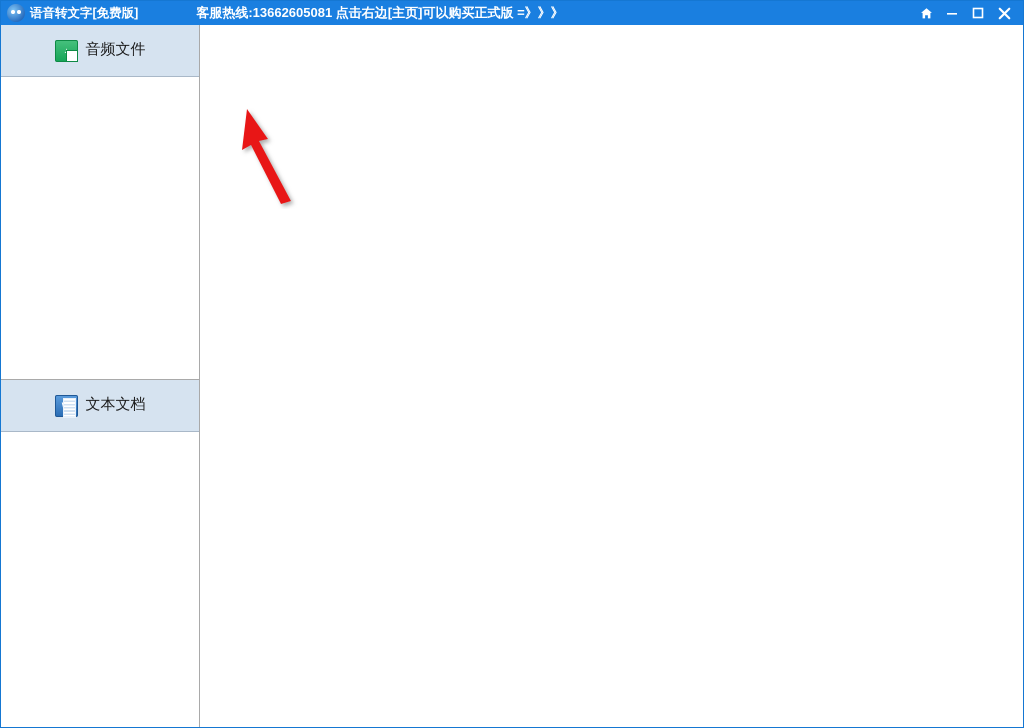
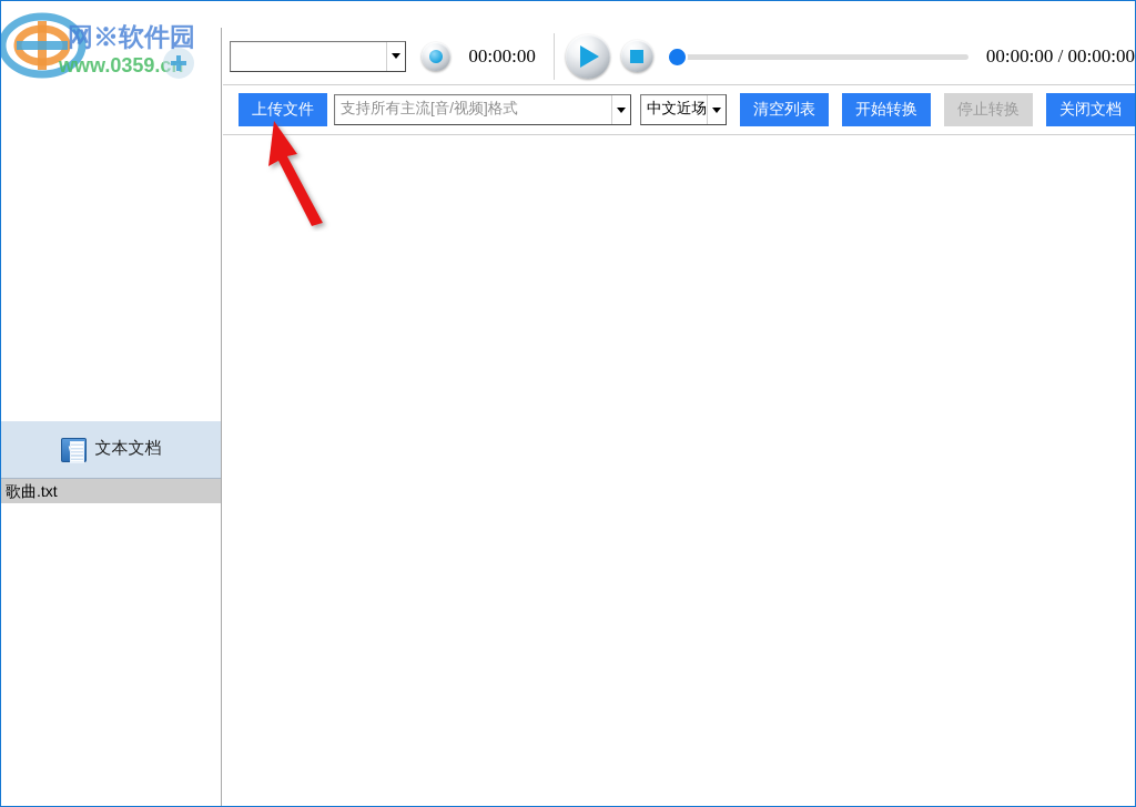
- 语音转文字[免费版]
- 客服热线:13662605081 点击右边[主页]可以购买正式版 =》》》
- ♪
- 音频文件
  W
  文本文档
+ 歌曲.txt
+ 00:00:00
+ 00:00:00 / 00:00:00
+ 上传文件
+ 支持所有主流[音/视频]格式
+ 中文近场
+ 清空列表
+ 开始转换
+ 停止转换
+ 关闭文档
+ 网※软件园
+ www.0359.cn
